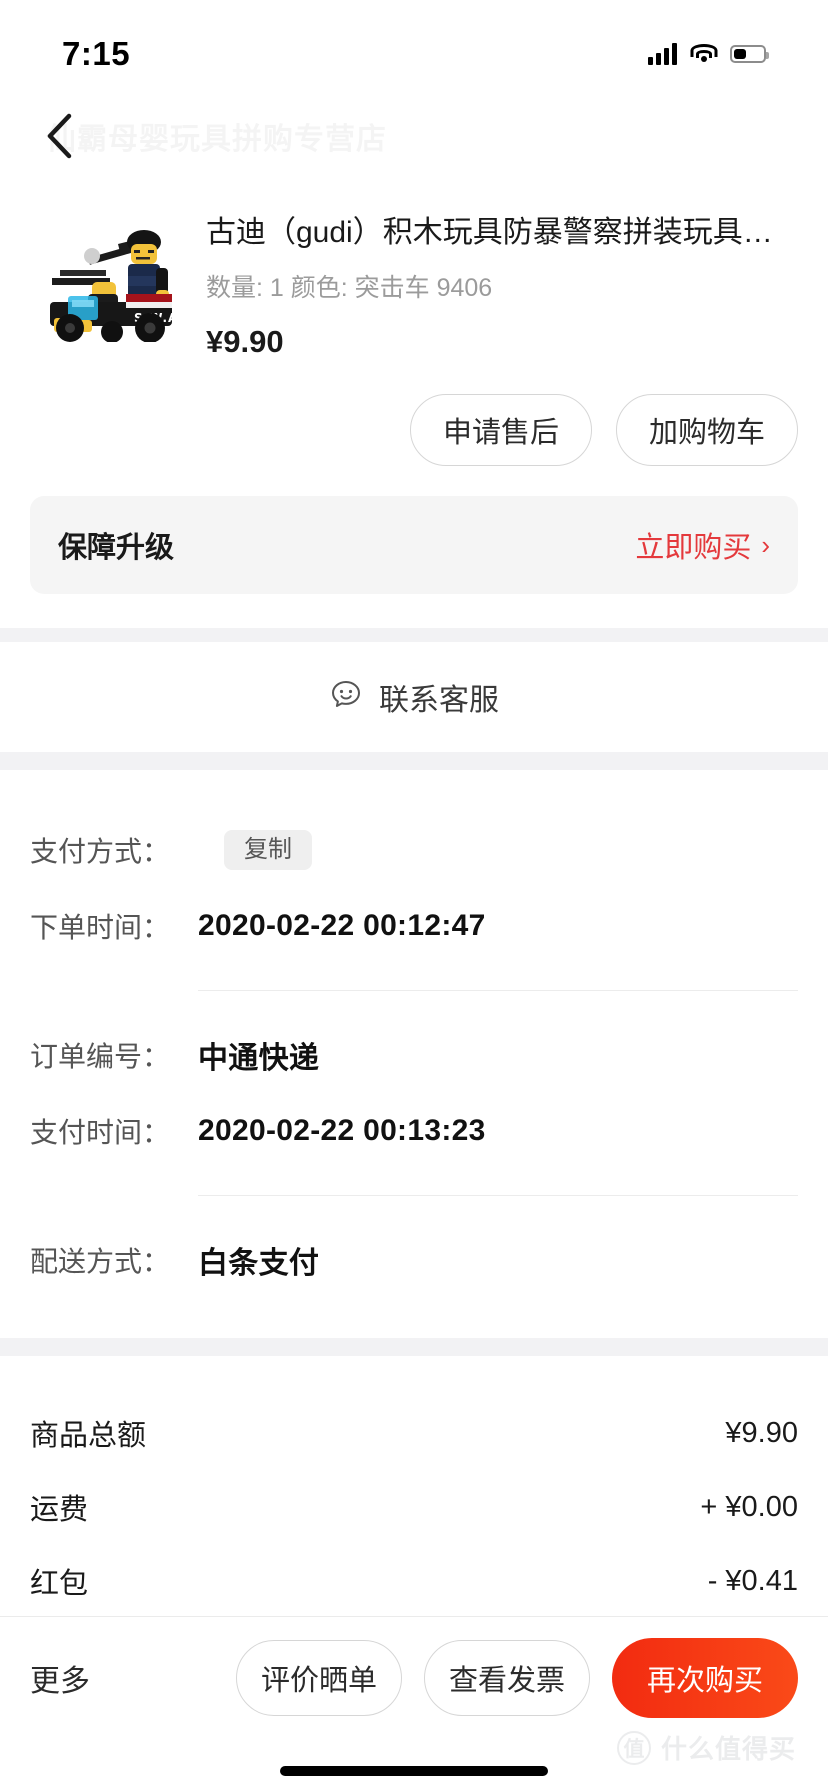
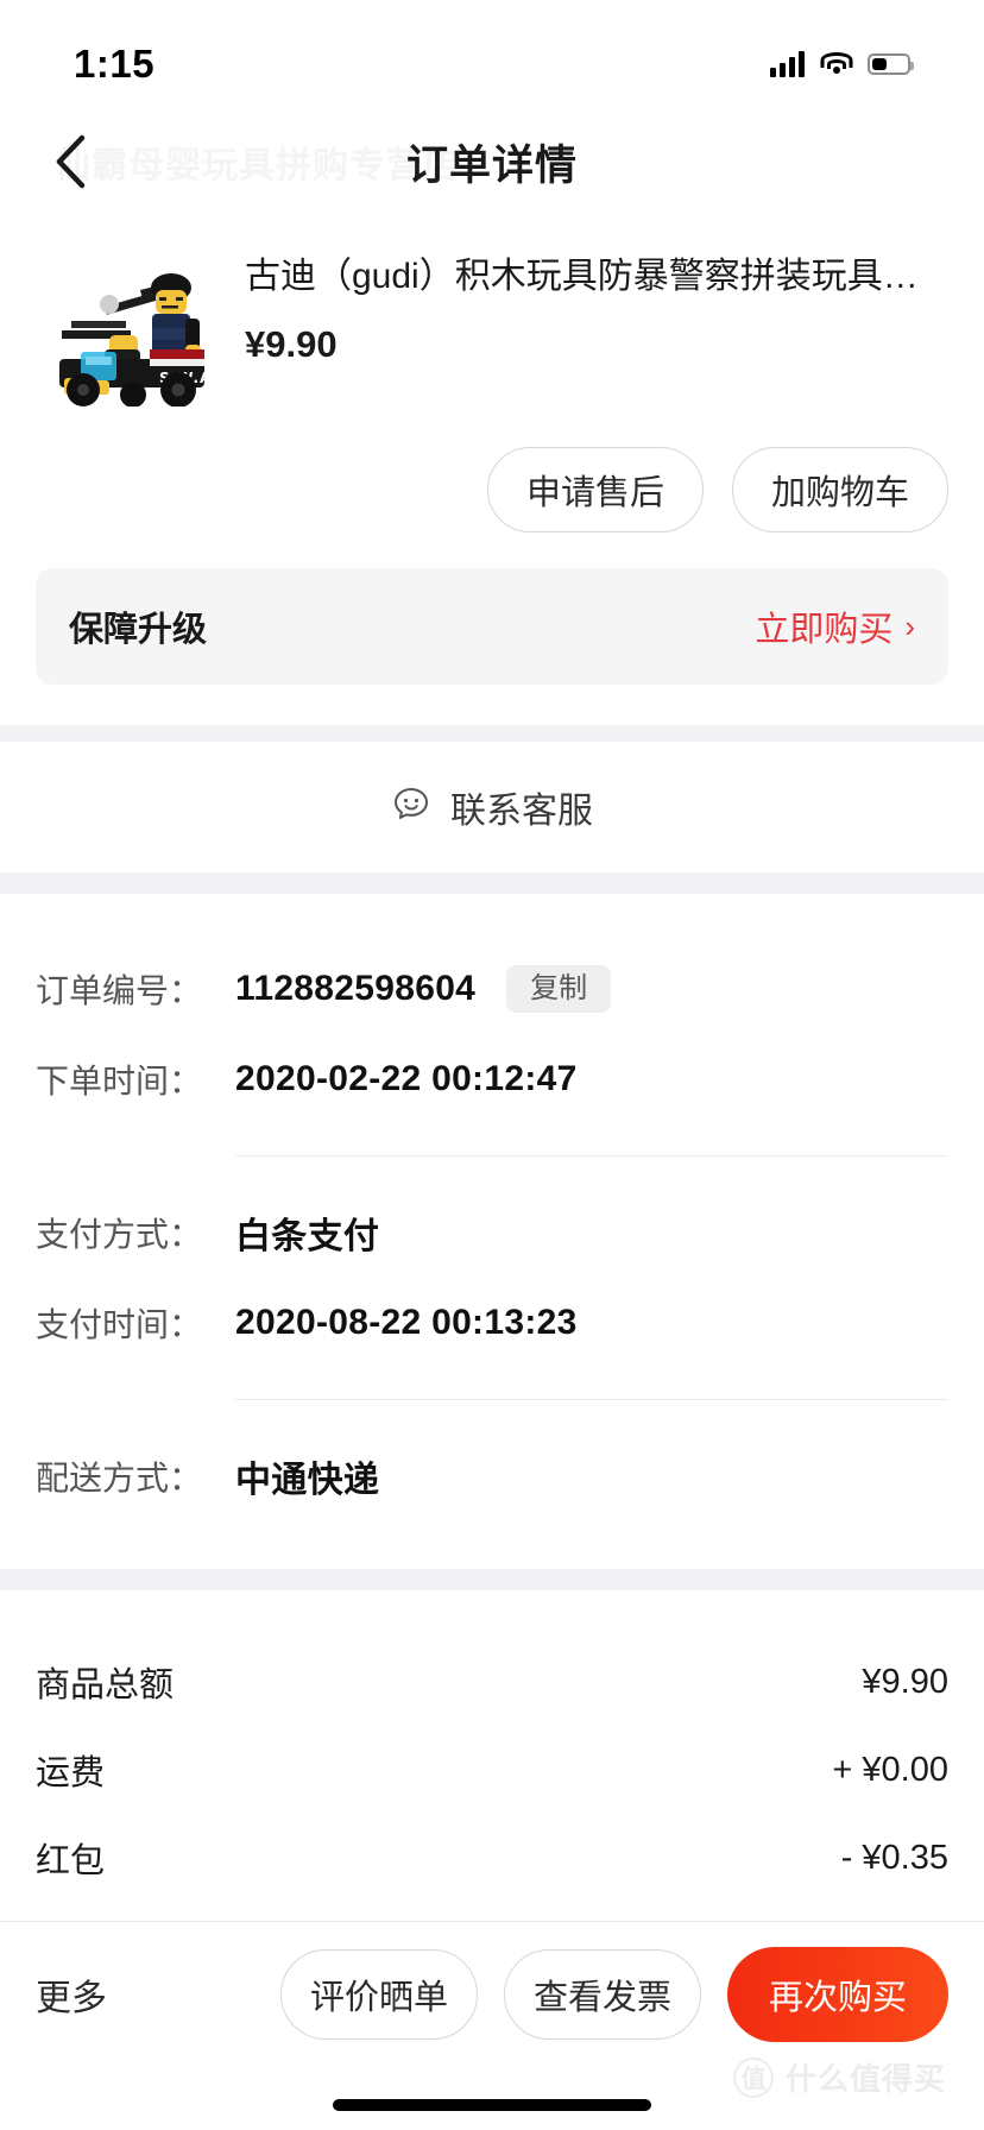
- 7:15
+ 1:15
  仙霸母婴玩具拼购专营店
+ 订单详情
  古迪（gudi）积木玩具防暴警察拼装玩具男孩
- 数量: 1 颜色: 突击车 9406
  ¥9.90
  申请售后
  加购物车
  保障升级
  立即购买
  ›
  联系客服
- 支付方式：
+ 订单编号：
+ 112882598604
  复制
  下单时间：
  2020-02-22 00:12:47
- 订单编号：
+ 支付方式：
- 中通快递
+ 白条支付
  支付时间：
- 2020-02-22 00:13:23
+ 2020-08-22 00:13:23
  配送方式：
- 白条支付
+ 中通快递
  商品总额
  ¥9.90
  运费
  + ¥0.00
  红包
- - ¥0.41
+ - ¥0.35
  更多
  评价晒单
  查看发票
  再次购买
